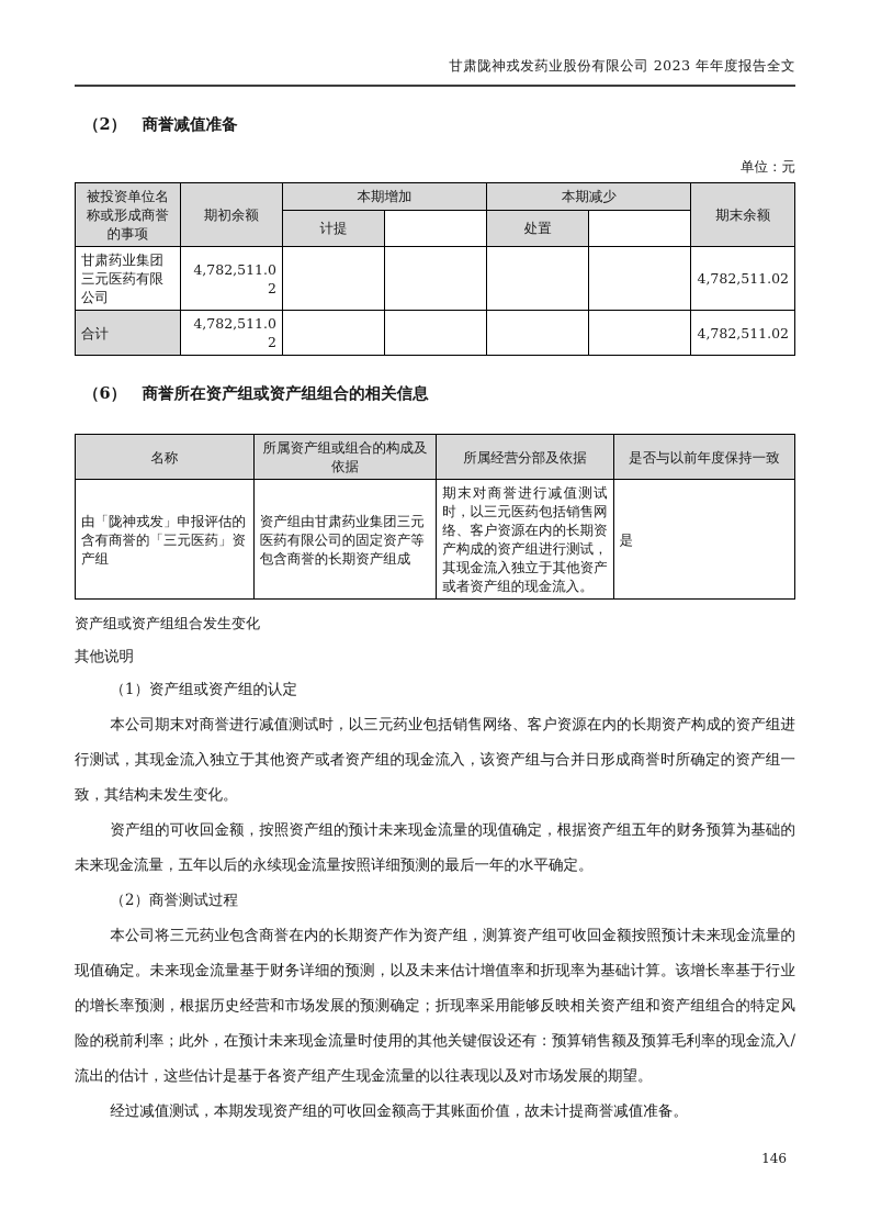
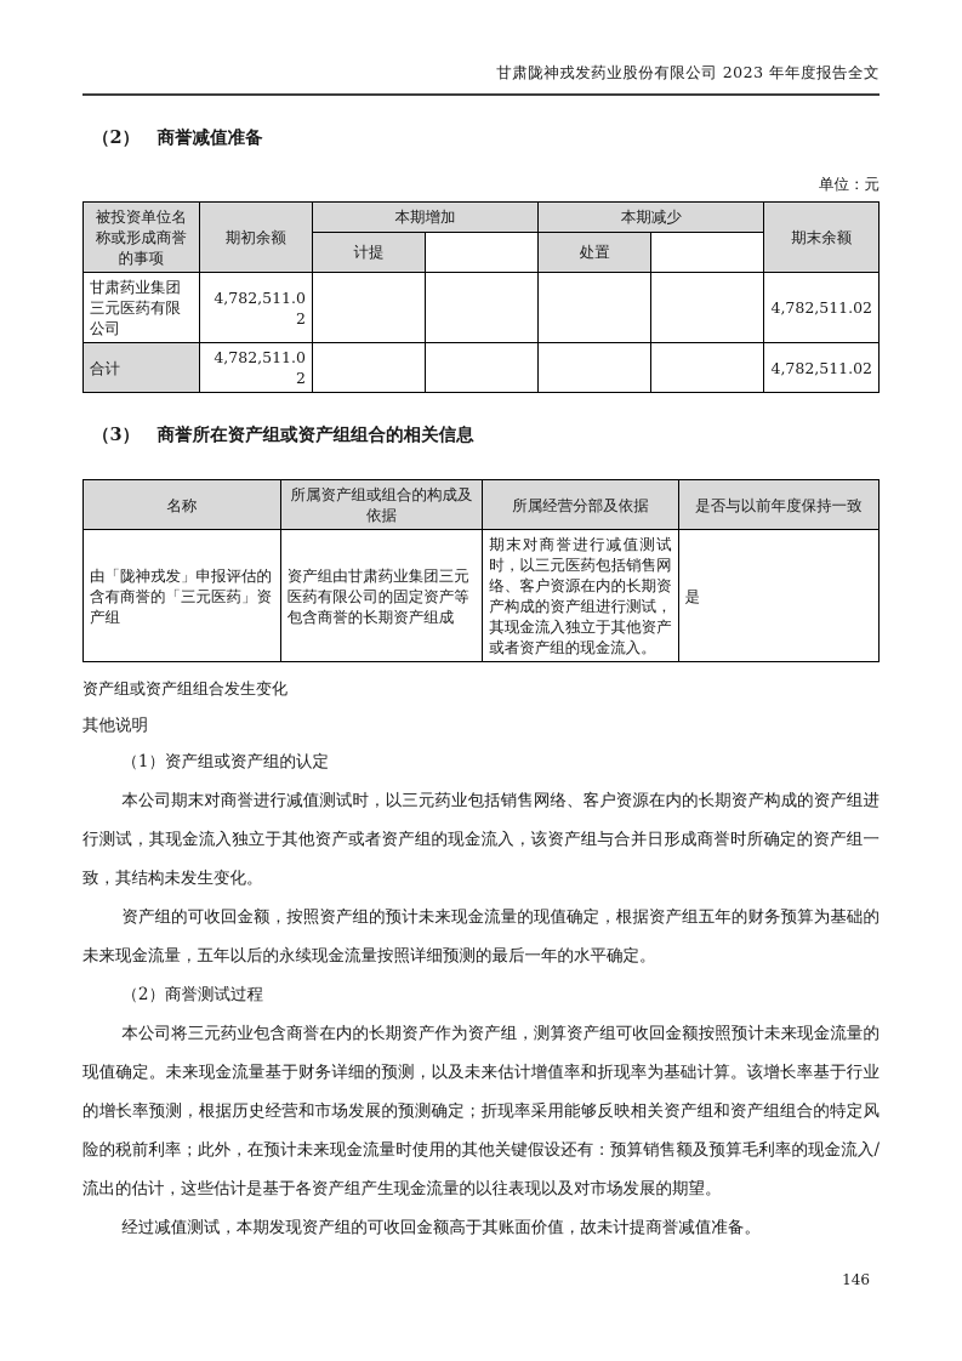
  甘肃陇神戎发药业股份有限公司 2023 年年度报告全文
  （2） 商誉减值准备
  单位：元
  被投资单位名称或形成商誉的事项	期初余额	本期增加	本期减少	期末余额
  计提		处置
  甘肃药业集团三元医药有限公司	4,782,511.02					4,782,511.02
  合计	4,782,511.02					4,782,511.02
- （6） 商誉所在资产组或资产组组合的相关信息
+ （3） 商誉所在资产组或资产组组合的相关信息
  名称	所属资产组或组合的构成及依据	所属经营分部及依据	是否与以前年度保持一致
  由「陇神戎发」申报评估的含有商誉的「三元医药」资产组	资产组由甘肃药业集团三元医药有限公司的固定资产等包含商誉的长期资产组成	期末对商誉进行减值测试时，以三元医药包括销售网络、客户资源在内的长期资产构成的资产组进行测试，其现金流入独立于其他资产或者资产组的现金流入。	是
  资产组或资产组组合发生变化
  其他说明
  （1）资产组或资产组的认定
  本公司期末对商誉进行减值测试时，以三元药业包括销售网络、客户资源在内的长期资产构成的资产组进行测试，其现金流入独立于其他资产或者资产组的现金流入，该资产组与合并日形成商誉时所确定的资产组一致，其结构未发生变化。
  资产组的可收回金额，按照资产组的预计未来现金流量的现值确定，根据资产组五年的财务预算为基础的未来现金流量，五年以后的永续现金流量按照详细预测的最后一年的水平确定。
  （2）商誉测试过程
  本公司将三元药业包含商誉在内的长期资产作为资产组，测算资产组可收回金额按照预计未来现金流量的现值确定。未来现金流量基于财务详细的预测，以及未来估计增值率和折现率为基础计算。该增长率基于行业的增长率预测，根据历史经营和市场发展的预测确定；折现率采用能够反映相关资产组和资产组组合的特定风险的税前利率；此外，在预计未来现金流量时使用的其他关键假设还有：预算销售额及预算毛利率的现金流入/流出的估计，这些估计是基于各资产组产生现金流量的以往表现以及对市场发展的期望。
  经过减值测试，本期发现资产组的可收回金额高于其账面价值，故未计提商誉减值准备。
  146
